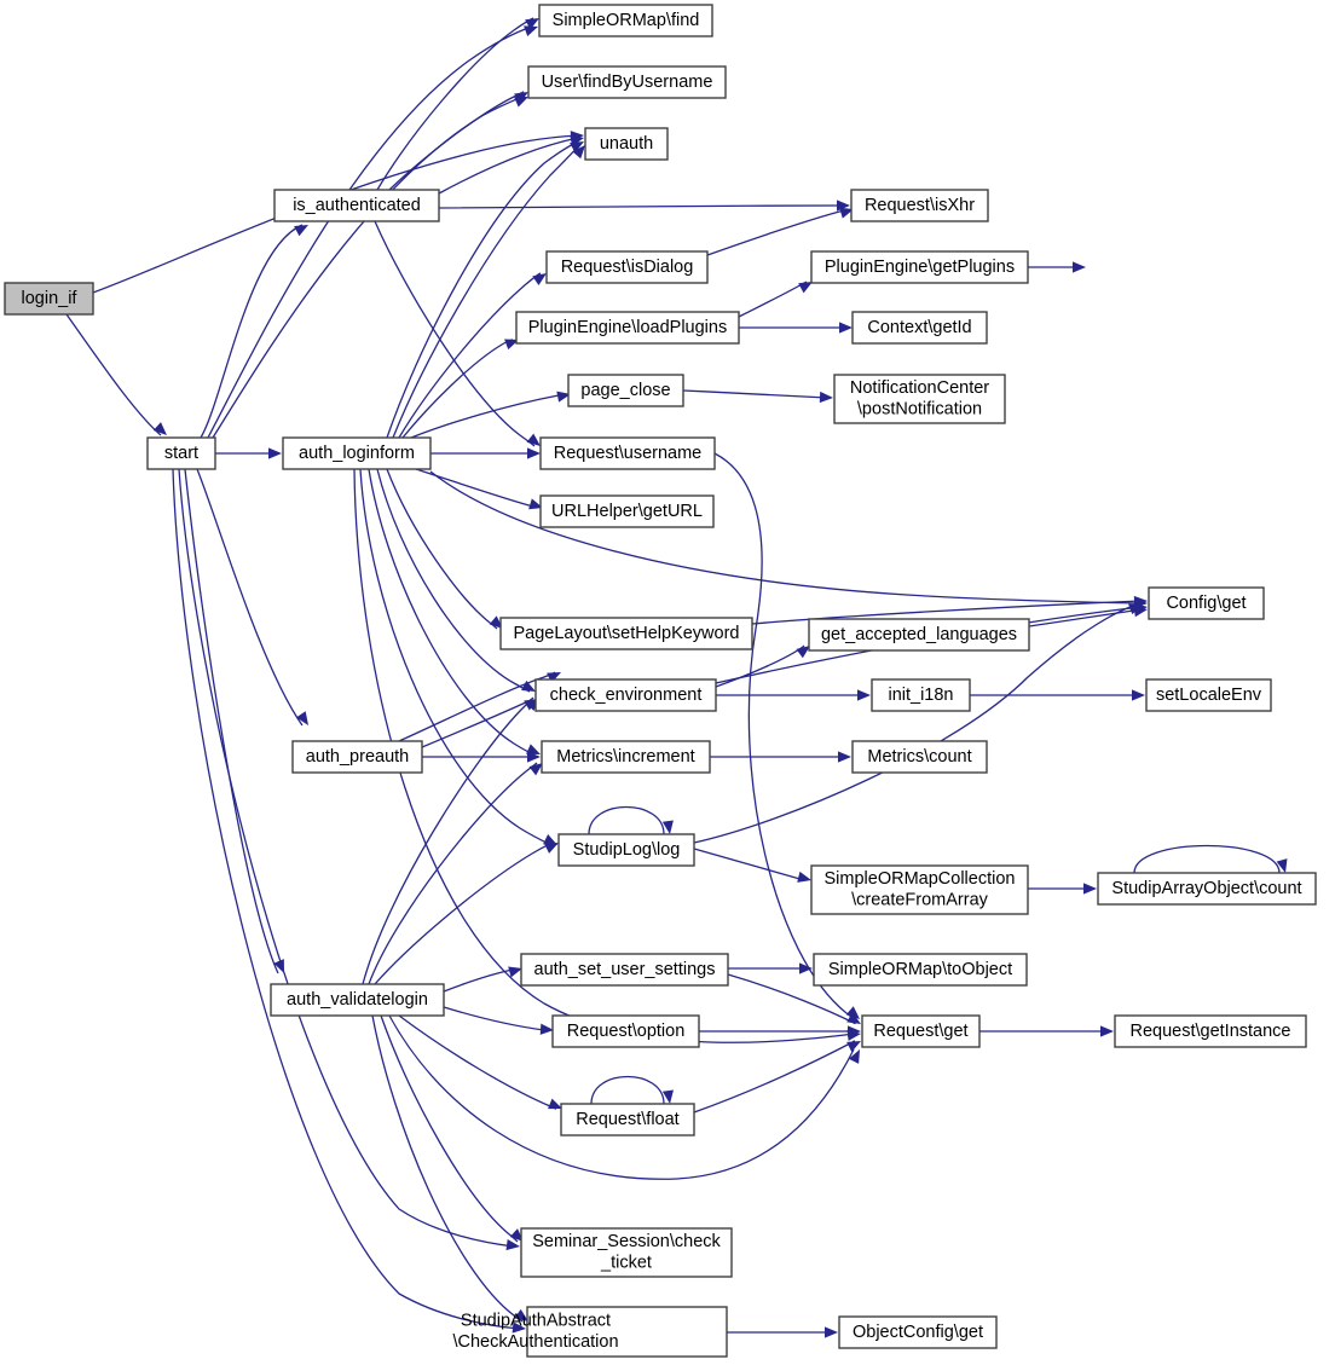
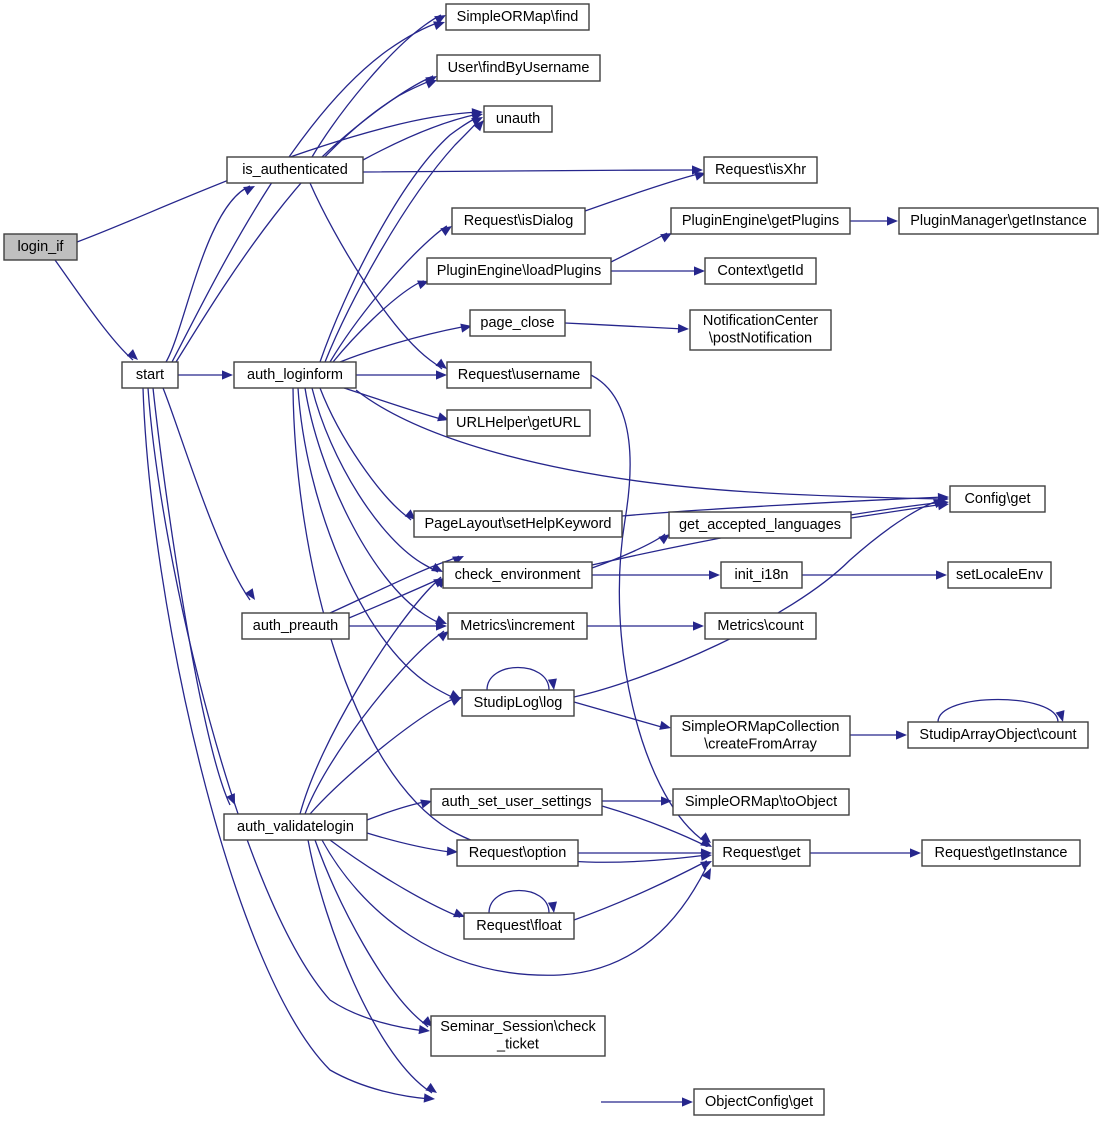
  login_if
  start
  is_authenticated
  auth_loginform
  auth_preauth
  auth_validatelogin
  SimpleORMap\find
  User\findByUsername
  unauth
  Request\isDialog
  PluginEngine\loadPlugins
  page_close
  Request\username
  URLHelper\getURL
  PageLayout\setHelpKeyword
  check_environment
  Metrics\increment
  StudipLog\log
  auth_set_user_settings
  Request\option
  Request\float
  Seminar_Session\check
  _ticket
- StudipAuthAbstract
- \CheckAuthentication
  Request\isXhr
  PluginEngine\getPlugins
+ PluginManager\getInstance
  Context\getId
  NotificationCenter
  \postNotification
  Config\get
  get_accepted_languages
  init_i18n
  setLocaleEnv
  Metrics\count
  SimpleORMapCollection
  \createFromArray
  StudipArrayObject\count
  SimpleORMap\toObject
  Request\get
  Request\getInstance
  ObjectConfig\get
